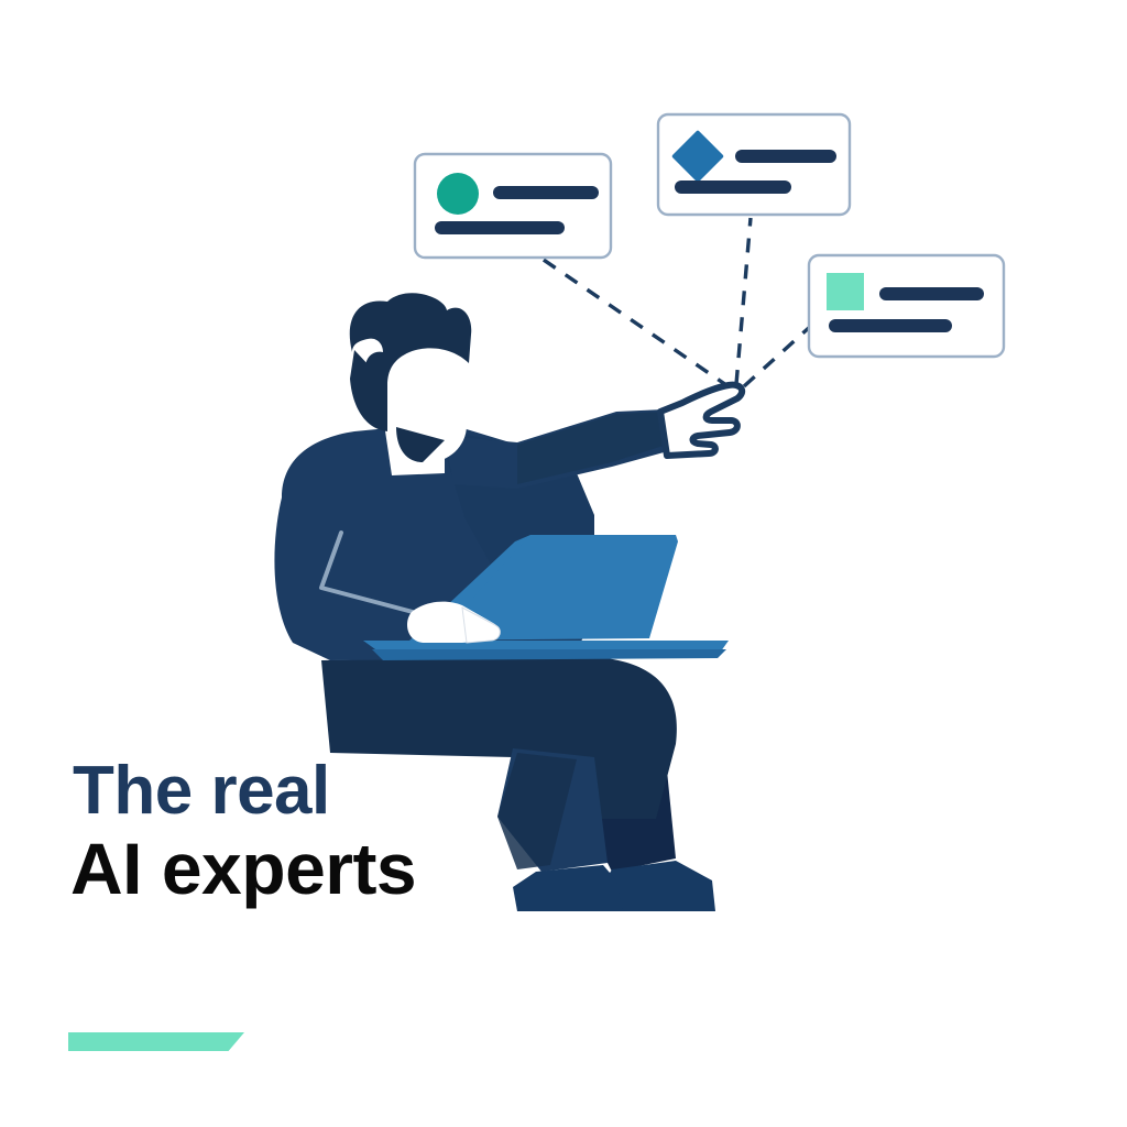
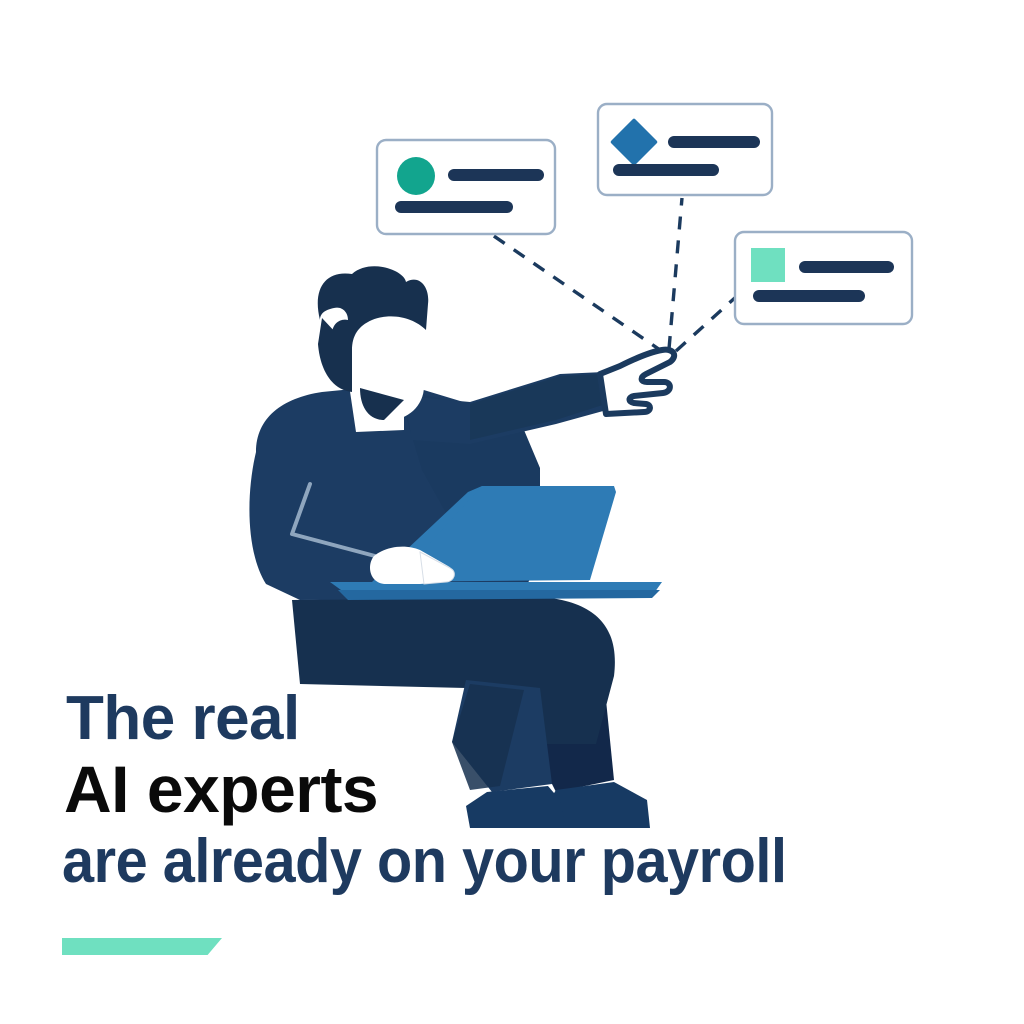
  The real
  AI experts
+ are already on your payroll
